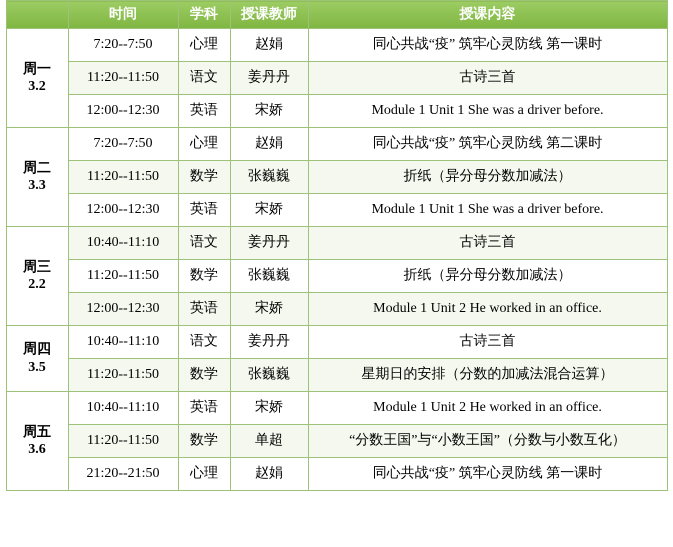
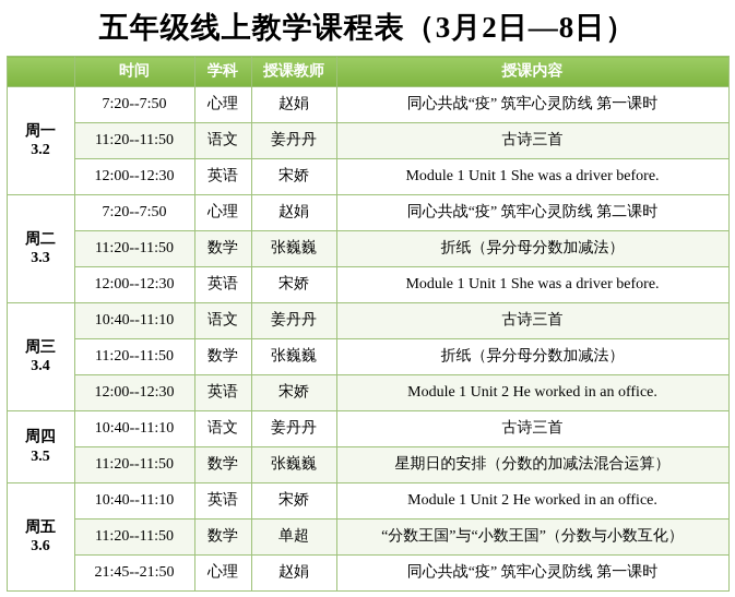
+ 五年级线上教学课程表（3月2日—8日）
  	时间	学科	授课教师	授课内容
  周一 3.2	7:20--7:50	心理	赵娟	同心共战“疫” 筑牢心灵防线 第一课时
  11:20--11:50	语文	姜丹丹	古诗三首
  12:00--12:30	英语	宋娇	Module 1 Unit 1 She was a driver before.
  周二 3.3	7:20--7:50	心理	赵娟	同心共战“疫” 筑牢心灵防线 第二课时
  11:20--11:50	数学	张巍巍	折纸（异分母分数加减法）
  12:00--12:30	英语	宋娇	Module 1 Unit 1 She was a driver before.
- 周三 2.2	10:40--11:10	语文	姜丹丹	古诗三首
+ 周三 3.4	10:40--11:10	语文	姜丹丹	古诗三首
  11:20--11:50	数学	张巍巍	折纸（异分母分数加减法）
  12:00--12:30	英语	宋娇	Module 1 Unit 2 He worked in an office.
  周四 3.5	10:40--11:10	语文	姜丹丹	古诗三首
  11:20--11:50	数学	张巍巍	星期日的安排（分数的加减法混合运算）
  周五 3.6	10:40--11:10	英语	宋娇	Module 1 Unit 2 He worked in an office.
  11:20--11:50	数学	单超	“分数王国”与“小数王国”（分数与小数互化）
- 21:20--21:50	心理	赵娟	同心共战“疫” 筑牢心灵防线 第一课时
+ 21:45--21:50	心理	赵娟	同心共战“疫” 筑牢心灵防线 第一课时
